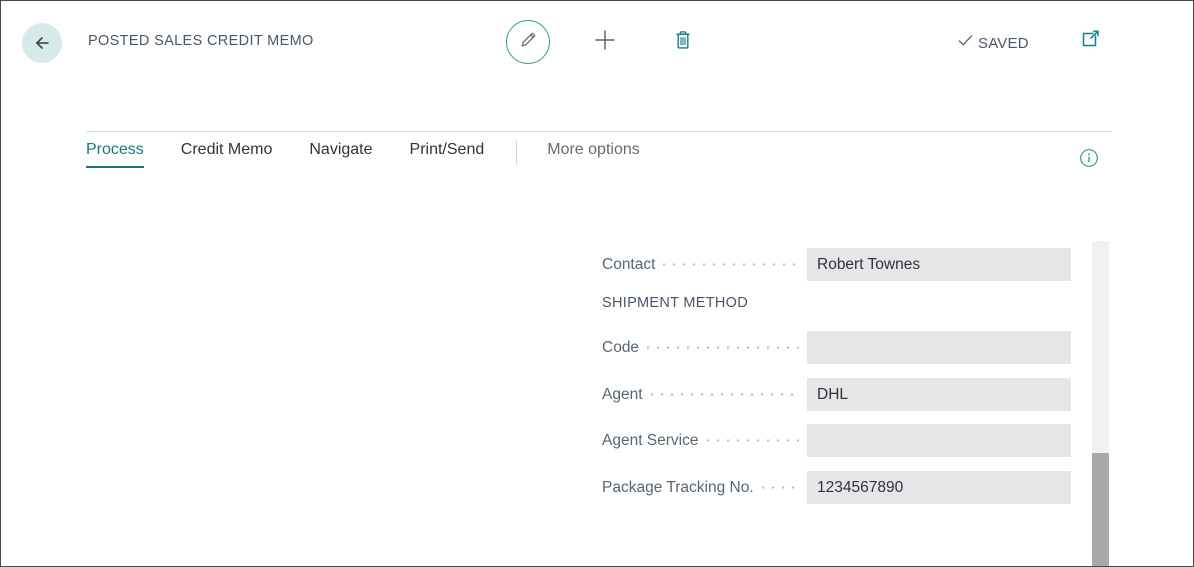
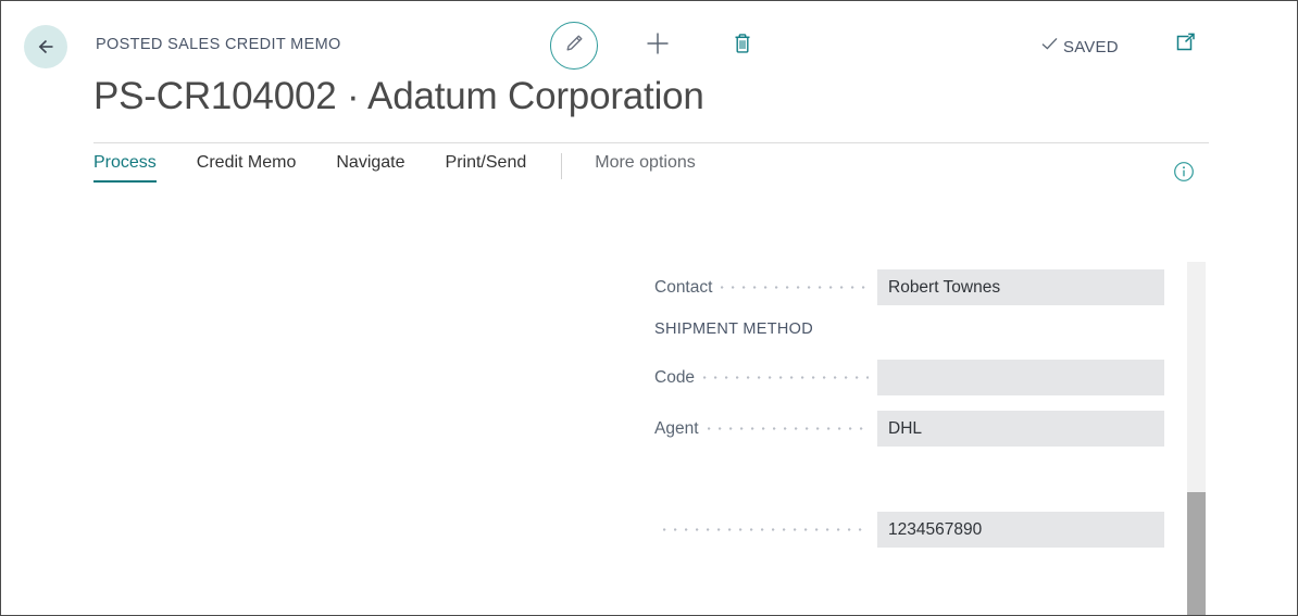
  POSTED SALES CREDIT MEMO
+ PS-CR104002 · Adatum Corporation
  SAVED
  Process
  Credit Memo
  Navigate
  Print/Send
  More options
  Contact
  Robert Townes
  SHIPMENT METHOD
  Code
  Agent
  DHL
- Agent Service
- Package Tracking No.
  1234567890
